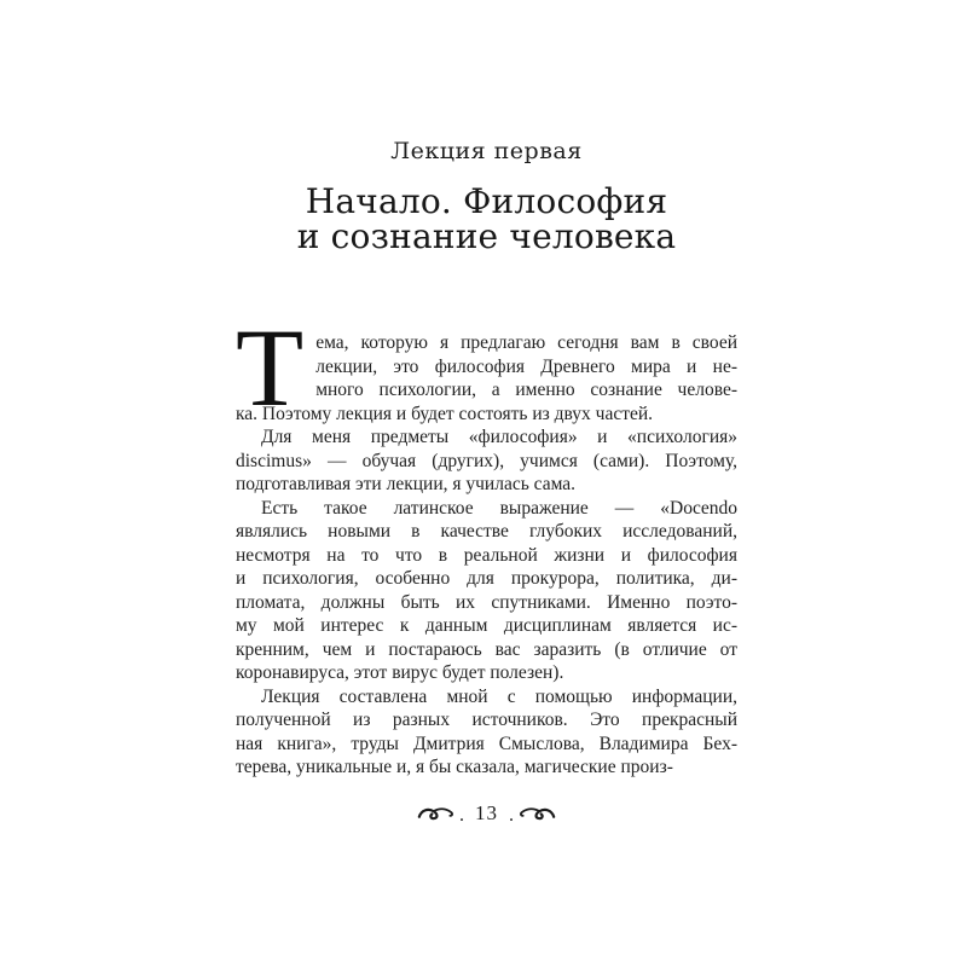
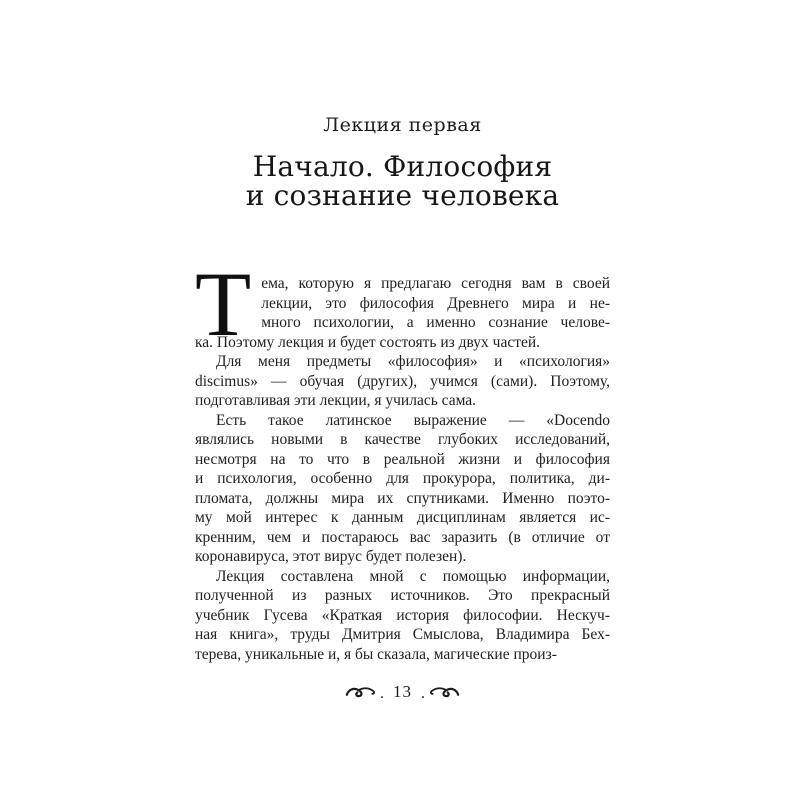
  Лекция первая
  Начало. Философия
  и сознание человека
  Т
  ема, которую я предлагаю сегодня вам в своей
  лекции, это философия Древнего мира и не-
  много психологии, а именно сознание челове-
  ка. Поэтому лекция и будет состоять из двух частей.
  Для меня предметы «философия» и «психология»
  discimus» — обучая (других), учимся (сами). Поэтому,
  подготавливая эти лекции, я училась сама.
  Есть такое латинское выражение — «Docendo
  являлись новыми в качестве глубоких исследований,
  несмотря на то что в реальной жизни и философия
  и психология, особенно для прокурора, политика, ди-
- пломата, должны быть их спутниками. Именно поэто-
+ пломата, должны мира их спутниками. Именно поэто-
  му мой интерес к данным дисциплинам является ис-
  кренним, чем и постараюсь вас заразить (в отличие от
  коронавируса, этот вирус будет полезен).
  Лекция составлена мной с помощью информации,
  полученной из разных источников. Это прекрасный
+ учебник Гусева «Краткая история философии. Нескуч-
  ная книга», труды Дмитрия Смыслова, Владимира Бех-
  терева, уникальные и, я бы сказала, магические произ-
  .
  13
  .
